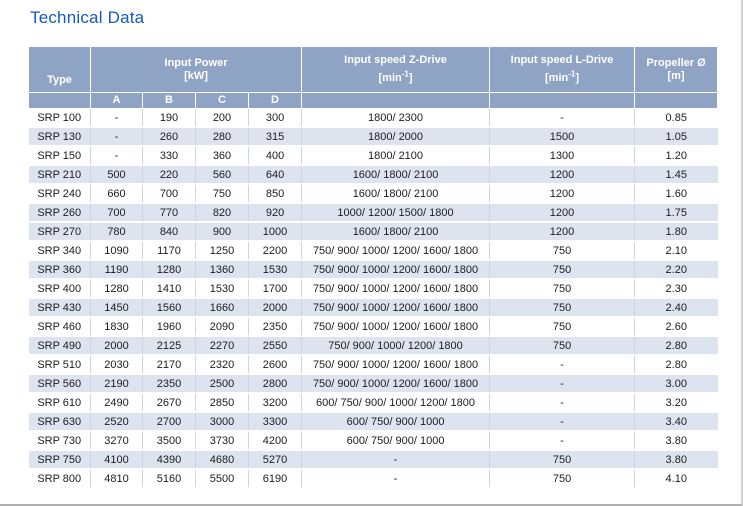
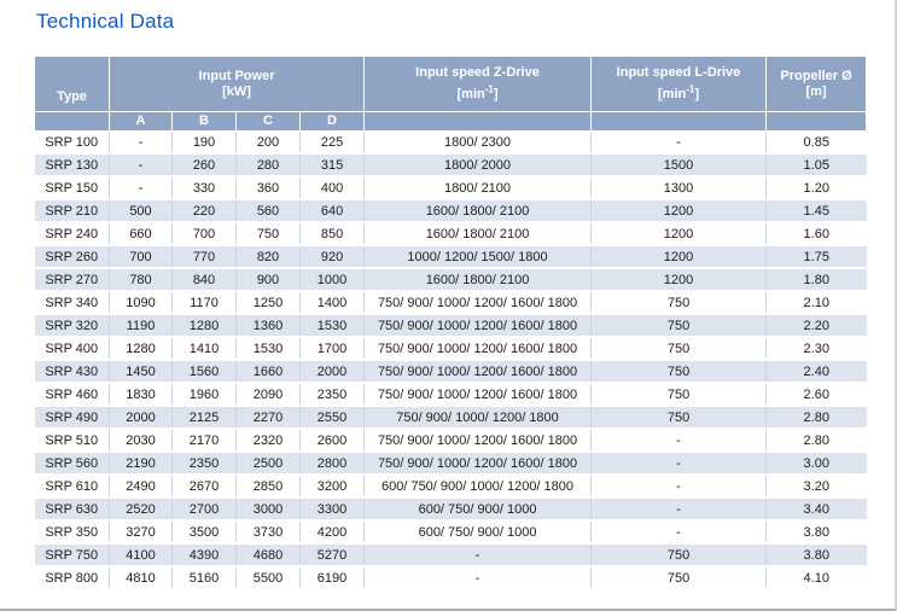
  Technical Data
  Type	Input Power [kW]	Input speed Z-Drive [min-1]	Input speed L-Drive [min-1]	Propeller Ø [m]
  	A	B	C	D
- SRP 100	-	190	200	300	1800/ 2300	-	0.85
+ SRP 100	-	190	200	225	1800/ 2300	-	0.85
  SRP 130	-	260	280	315	1800/ 2000	1500	1.05
  SRP 150	-	330	360	400	1800/ 2100	1300	1.20
  SRP 210	500	220	560	640	1600/ 1800/ 2100	1200	1.45
  SRP 240	660	700	750	850	1600/ 1800/ 2100	1200	1.60
  SRP 260	700	770	820	920	1000/ 1200/ 1500/ 1800	1200	1.75
  SRP 270	780	840	900	1000	1600/ 1800/ 2100	1200	1.80
- SRP 340	1090	1170	1250	2200	750/ 900/ 1000/ 1200/ 1600/ 1800	750	2.10
+ SRP 340	1090	1170	1250	1400	750/ 900/ 1000/ 1200/ 1600/ 1800	750	2.10
- SRP 360	1190	1280	1360	1530	750/ 900/ 1000/ 1200/ 1600/ 1800	750	2.20
+ SRP 320	1190	1280	1360	1530	750/ 900/ 1000/ 1200/ 1600/ 1800	750	2.20
  SRP 400	1280	1410	1530	1700	750/ 900/ 1000/ 1200/ 1600/ 1800	750	2.30
  SRP 430	1450	1560	1660	2000	750/ 900/ 1000/ 1200/ 1600/ 1800	750	2.40
  SRP 460	1830	1960	2090	2350	750/ 900/ 1000/ 1200/ 1600/ 1800	750	2.60
  SRP 490	2000	2125	2270	2550	750/ 900/ 1000/ 1200/ 1800	750	2.80
  SRP 510	2030	2170	2320	2600	750/ 900/ 1000/ 1200/ 1600/ 1800	-	2.80
  SRP 560	2190	2350	2500	2800	750/ 900/ 1000/ 1200/ 1600/ 1800	-	3.00
  SRP 610	2490	2670	2850	3200	600/ 750/ 900/ 1000/ 1200/ 1800	-	3.20
  SRP 630	2520	2700	3000	3300	600/ 750/ 900/ 1000	-	3.40
- SRP 730	3270	3500	3730	4200	600/ 750/ 900/ 1000	-	3.80
+ SRP 350	3270	3500	3730	4200	600/ 750/ 900/ 1000	-	3.80
  SRP 750	4100	4390	4680	5270	-	750	3.80
  SRP 800	4810	5160	5500	6190	-	750	4.10
